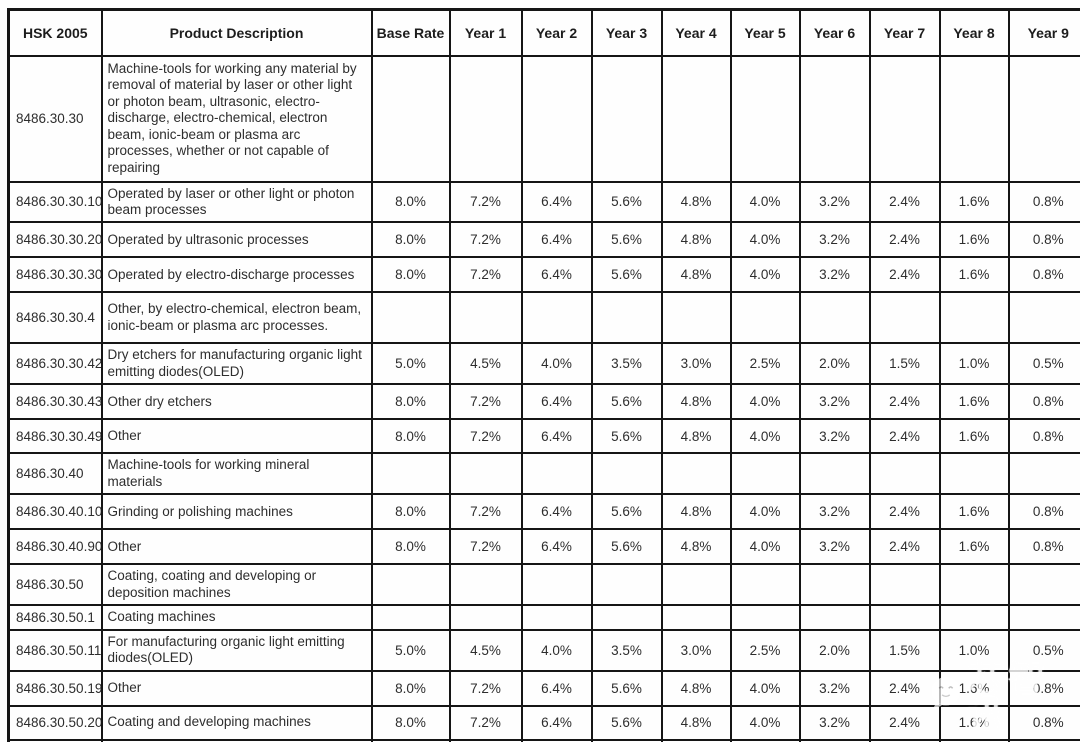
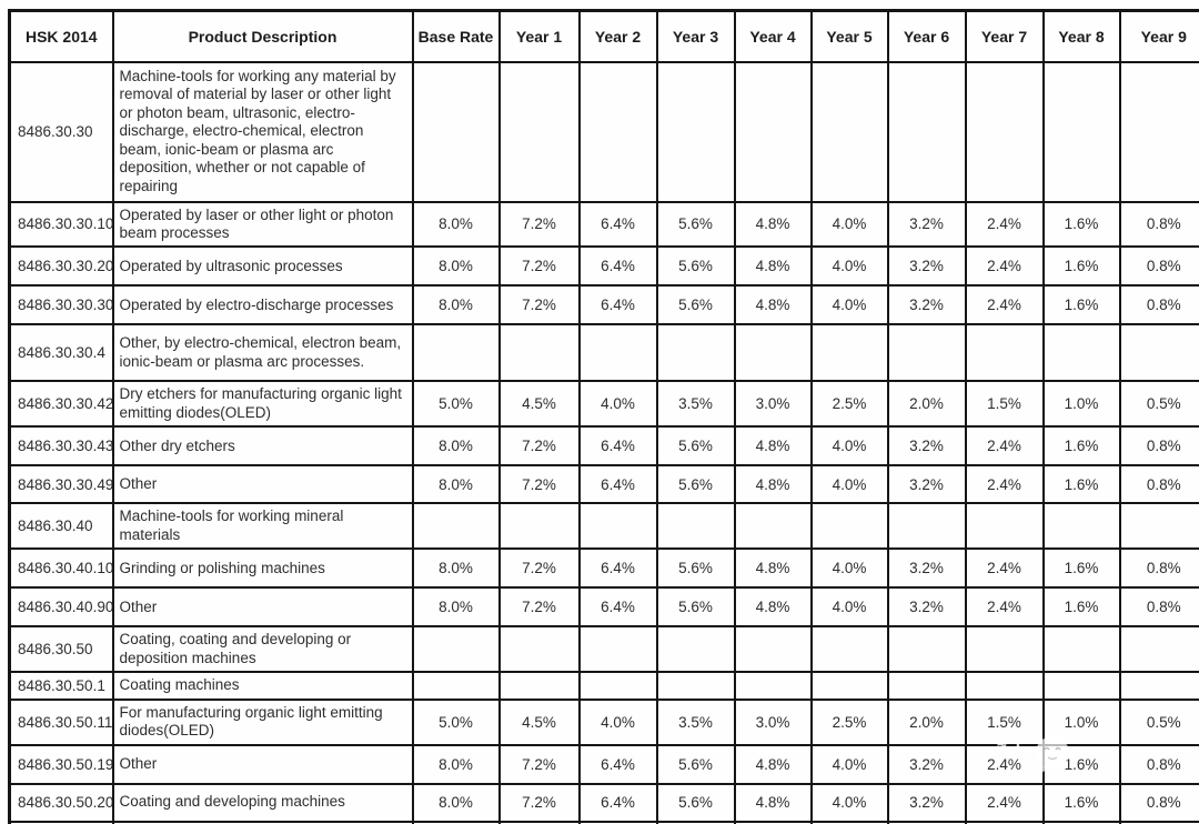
- HSK 2005	Product Description	Base Rate	Year 1	Year 2	Year 3	Year 4	Year 5	Year 6	Year 7	Year 8	Year 9
+ HSK 2014	Product Description	Base Rate	Year 1	Year 2	Year 3	Year 4	Year 5	Year 6	Year 7	Year 8	Year 9
- 8486.30.30	Machine-tools for working any material by removal of material by laser or other light or photon beam, ultrasonic, electro-discharge, electro-chemical, electron beam, ionic-beam or plasma arc processes, whether or not capable of repairing
+ 8486.30.30	Machine-tools for working any material by removal of material by laser or other light or photon beam, ultrasonic, electro-discharge, electro-chemical, electron beam, ionic-beam or plasma arc deposition, whether or not capable of repairing
  8486.30.30.10	Operated by laser or other light or photon beam processes	8.0%	7.2%	6.4%	5.6%	4.8%	4.0%	3.2%	2.4%	1.6%	0.8%
  8486.30.30.20	Operated by ultrasonic processes	8.0%	7.2%	6.4%	5.6%	4.8%	4.0%	3.2%	2.4%	1.6%	0.8%
  8486.30.30.30	Operated by electro-discharge processes	8.0%	7.2%	6.4%	5.6%	4.8%	4.0%	3.2%	2.4%	1.6%	0.8%
  8486.30.30.4	Other, by electro-chemical, electron beam, ionic-beam or plasma arc processes.
  8486.30.30.42	Dry etchers for manufacturing organic light emitting diodes(OLED)	5.0%	4.5%	4.0%	3.5%	3.0%	2.5%	2.0%	1.5%	1.0%	0.5%
  8486.30.30.43	Other dry etchers	8.0%	7.2%	6.4%	5.6%	4.8%	4.0%	3.2%	2.4%	1.6%	0.8%
  8486.30.30.49	Other	8.0%	7.2%	6.4%	5.6%	4.8%	4.0%	3.2%	2.4%	1.6%	0.8%
  8486.30.40	Machine-tools for working mineral materials
  8486.30.40.10	Grinding or polishing machines	8.0%	7.2%	6.4%	5.6%	4.8%	4.0%	3.2%	2.4%	1.6%	0.8%
  8486.30.40.90	Other	8.0%	7.2%	6.4%	5.6%	4.8%	4.0%	3.2%	2.4%	1.6%	0.8%
  8486.30.50	Coating, coating and developing or deposition machines
  8486.30.50.1	Coating machines
  8486.30.50.11	For manufacturing organic light emitting diodes(OLED)	5.0%	4.5%	4.0%	3.5%	3.0%	2.5%	2.0%	1.5%	1.0%	0.5%
  8486.30.50.19	Other	8.0%	7.2%	6.4%	5.6%	4.8%	4.0%	3.2%	2.4%	1.6%	0.8%
  8486.30.50.20	Coating and developing machines	8.0%	7.2%	6.4%	5.6%	4.8%	4.0%	3.2%	2.4%	1.6%	0.8%
  ~ ·
- 芯智讯
